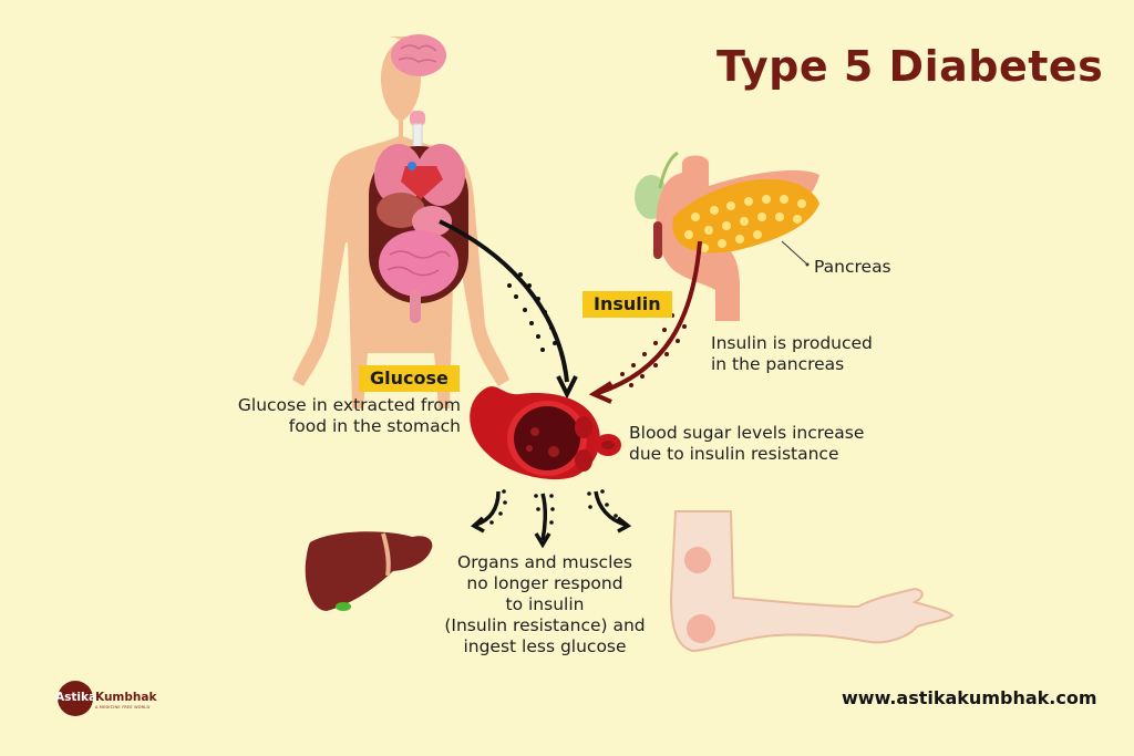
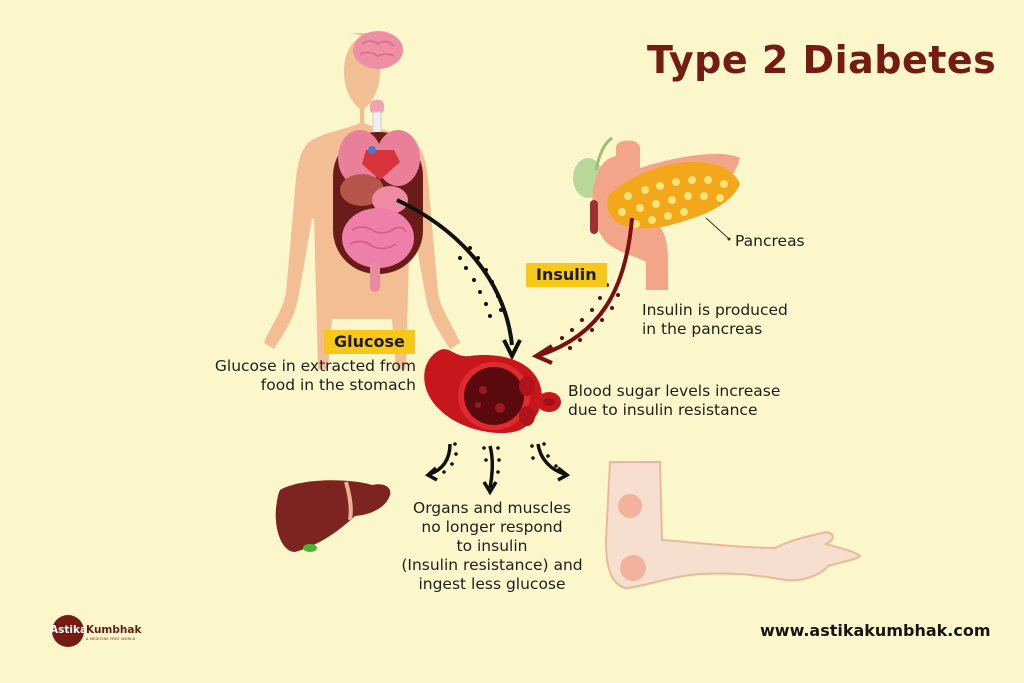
- Type 5 Diabetes
+ Type 2 Diabetes
  Glucose
  Glucose in extracted from
  food in the stomach
  Insulin
  Pancreas
  Insulin is produced
  in the pancreas
  Blood sugar levels increase
  due to insulin resistance
  Organs and muscles
  no longer respond
  to insulin
  (Insulin resistance) and
  ingest less glucose
  Astika
  Kumbhak
  www.astikakumbhak.com
